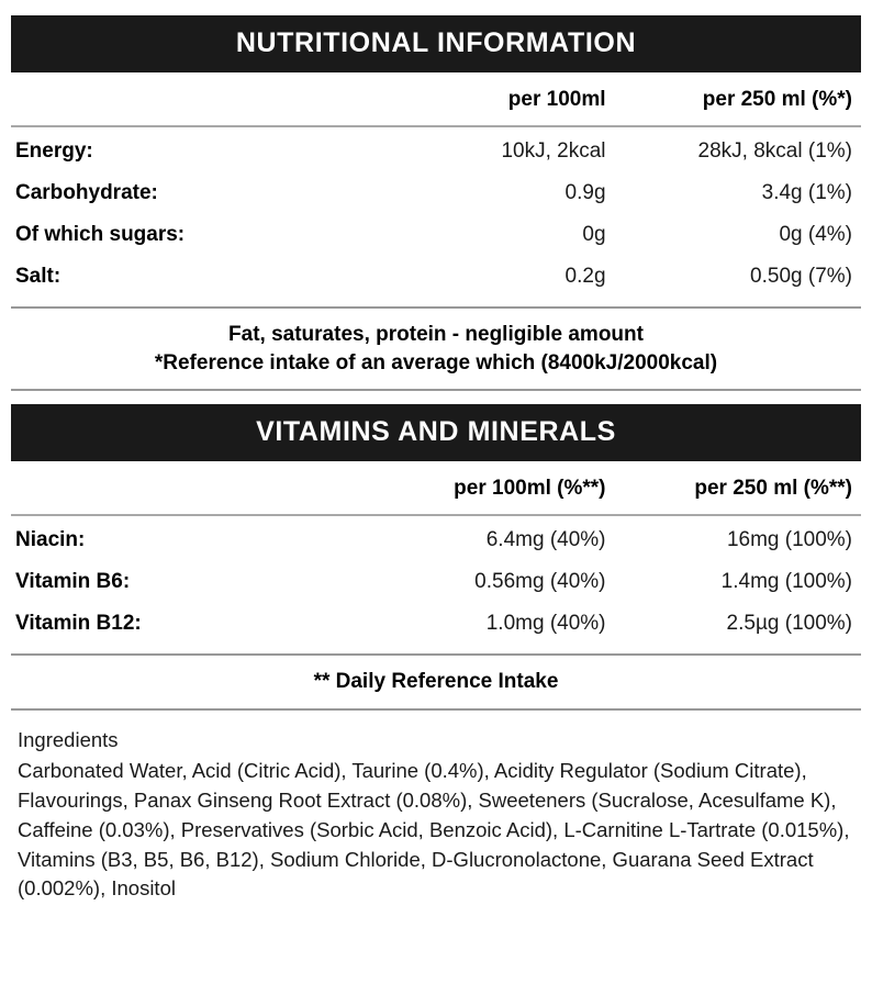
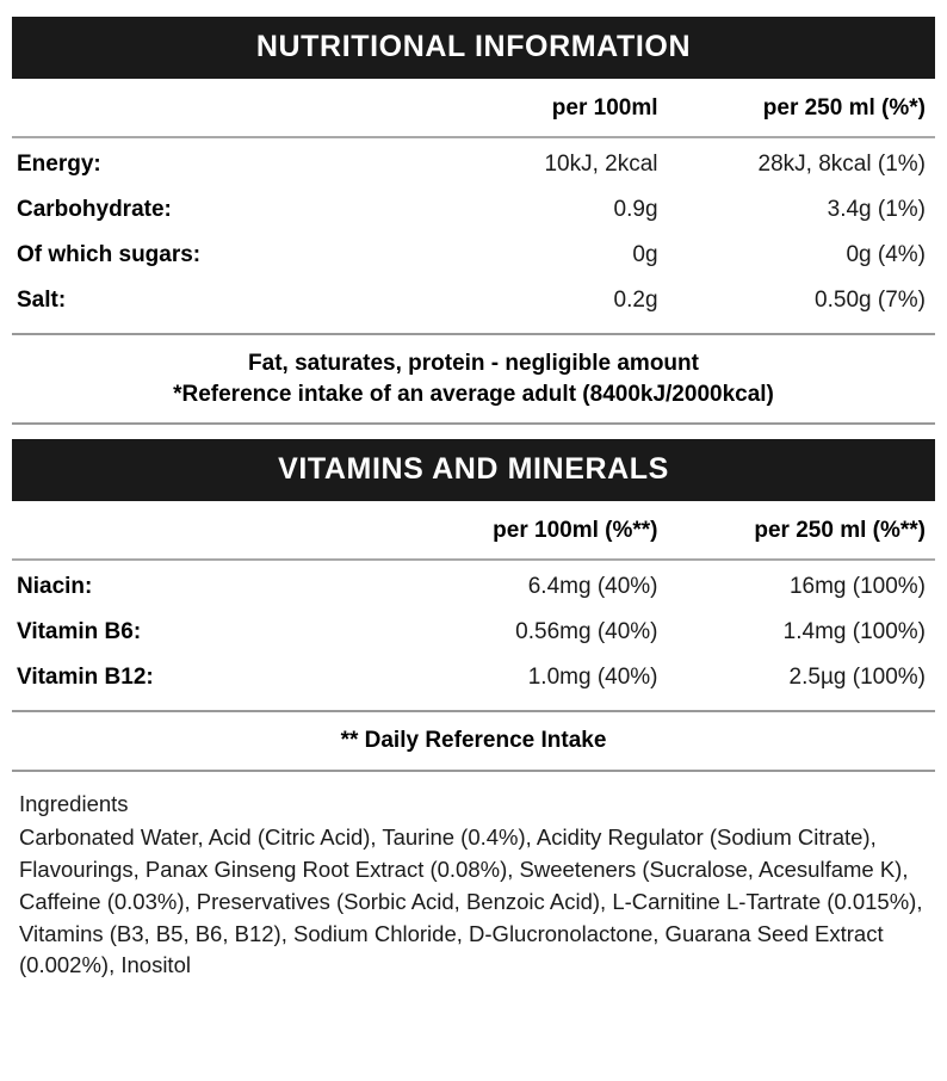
  NUTRITIONAL INFORMATION
  	per 100ml	per 250 ml (%*)
  Energy:	10kJ, 2kcal	28kJ, 8kcal (1%)
  Carbohydrate:	0.9g	3.4g (1%)
  Of which sugars:	0g	0g (4%)
  Salt:	0.2g	0.50g (7%)
  Fat, saturates, protein - negligible amount
- *Reference intake of an average which (8400kJ/2000kcal)
+ *Reference intake of an average adult (8400kJ/2000kcal)
  VITAMINS AND MINERALS
  	per 100ml (%**)	per 250 ml (%**)
  Niacin:	6.4mg (40%)	16mg (100%)
  Vitamin B6:	0.56mg (40%)	1.4mg (100%)
  Vitamin B12:	1.0mg (40%)	2.5µg (100%)
  ** Daily Reference Intake
  Ingredients
  Carbonated Water, Acid (Citric Acid), Taurine (0.4%), Acidity Regulator (Sodium Citrate), Flavourings, Panax Ginseng Root Extract (0.08%), Sweeteners (Sucralose, Acesulfame K), Caffeine (0.03%), Preservatives (Sorbic Acid, Benzoic Acid), L-Carnitine L-Tartrate (0.015%), Vitamins (B3, B5, B6, B12), Sodium Chloride, D-Glucronolactone, Guarana Seed Extract (0.002%), Inositol
